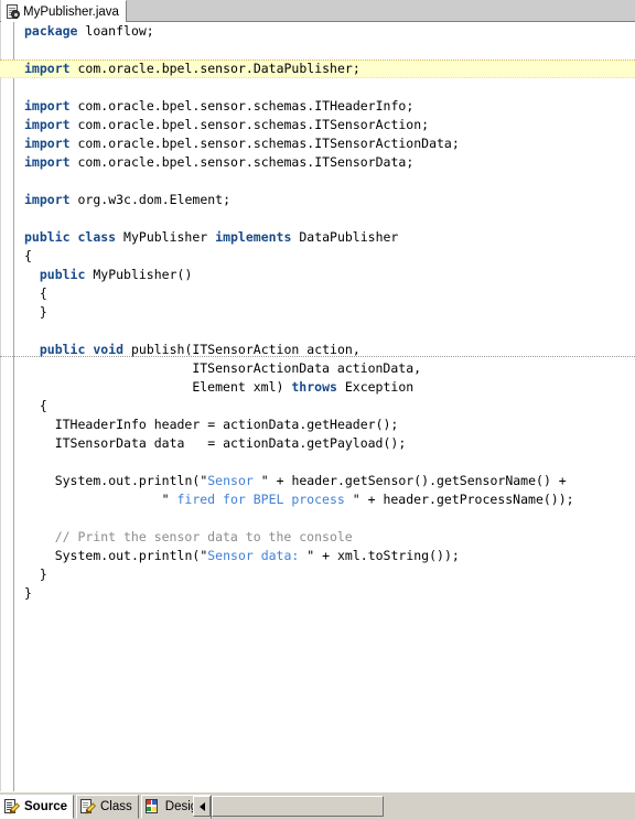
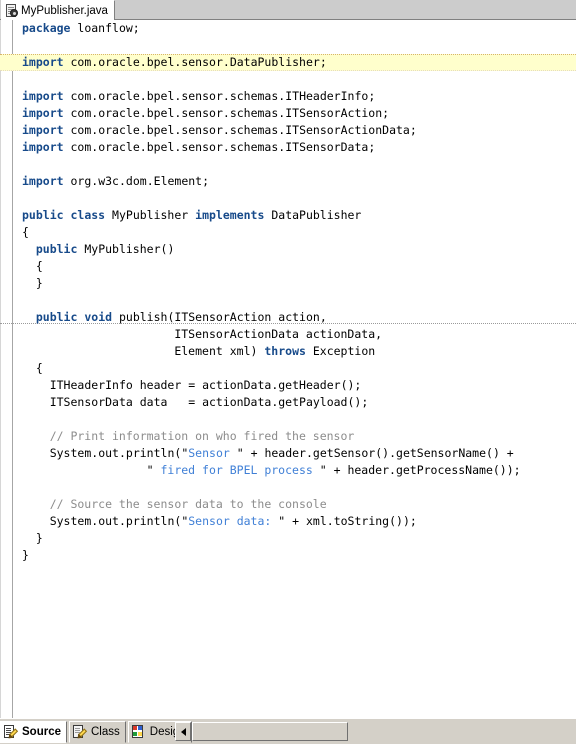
  MyPublisher.java
  package loanflow;
  import com.oracle.bpel.sensor.DataPublisher;
  import com.oracle.bpel.sensor.schemas.ITHeaderInfo;
  import com.oracle.bpel.sensor.schemas.ITSensorAction;
  import com.oracle.bpel.sensor.schemas.ITSensorActionData;
  import com.oracle.bpel.sensor.schemas.ITSensorData;
  import org.w3c.dom.Element;
  public class MyPublisher implements DataPublisher
  {
  public MyPublisher()
  {
  }
  public void publish(ITSensorAction action,
  ITSensorActionData actionData,
  Element xml) throws Exception
  {
  ITHeaderInfo header = actionData.getHeader();
  ITSensorData data = actionData.getPayload();
+ // Print information on who fired the sensor
  System.out.println("Sensor " + header.getSensor().getSensorName() +
  " fired for BPEL process " + header.getProcessName());
- // Print the sensor data to the console
+ // Source the sensor data to the console
  System.out.println("Sensor data: " + xml.toString());
  }
  }
  Source
  Class
